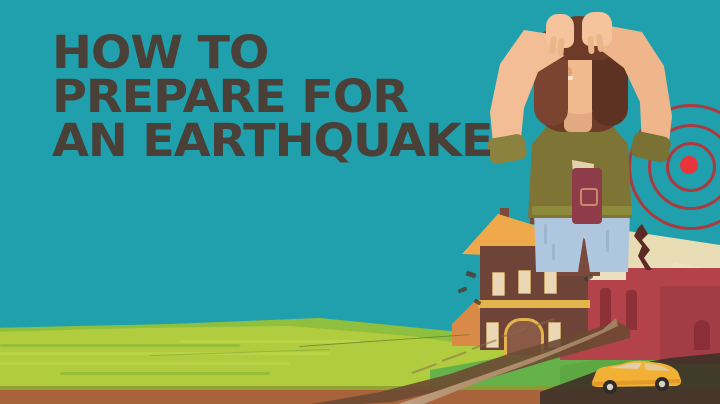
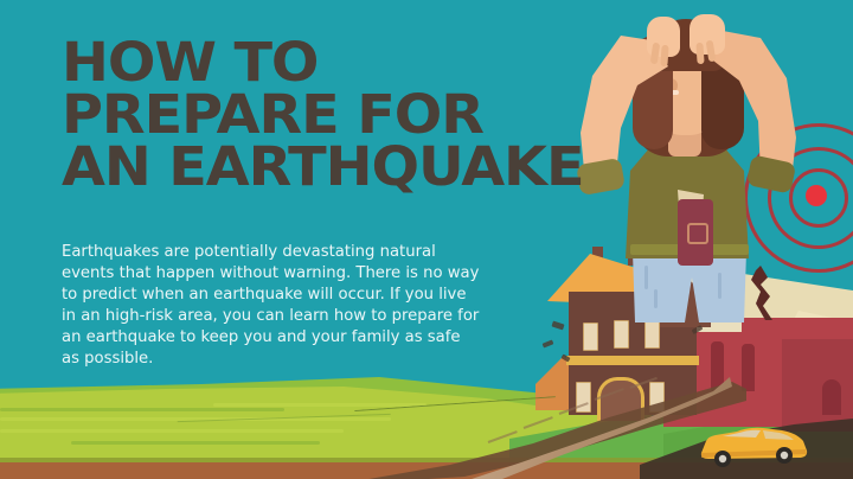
  HOW TO
  PREPARE FOR
  AN EARTHQUAKE
+ Earthquakes are potentially devastating natural events that happen without warning. There is no way to predict when an earthquake will occur. If you live in an high-risk area, you can learn how to prepare for an earthquake to keep you and your family as safe as possible.
